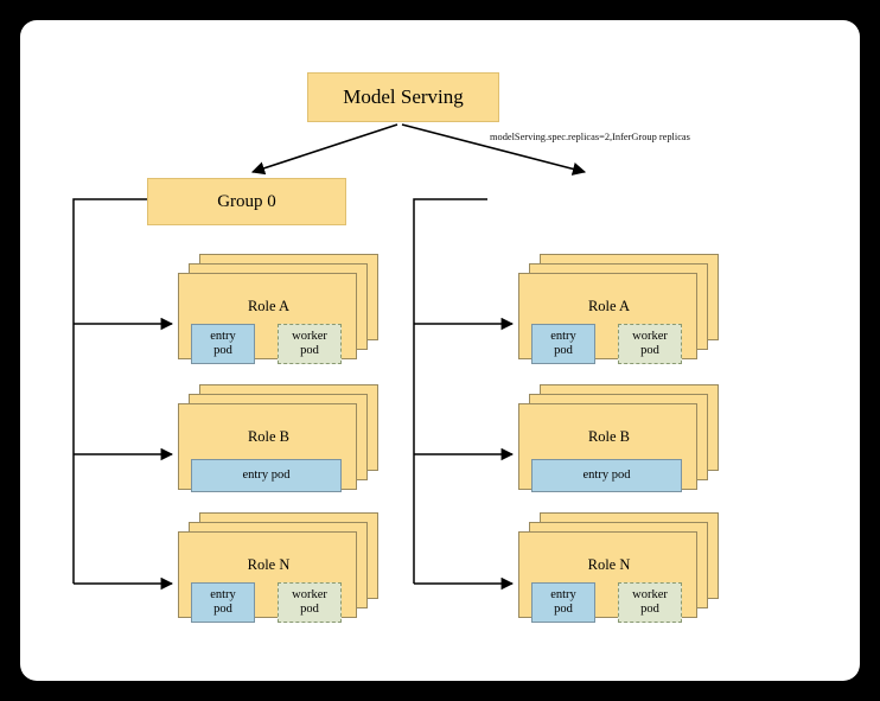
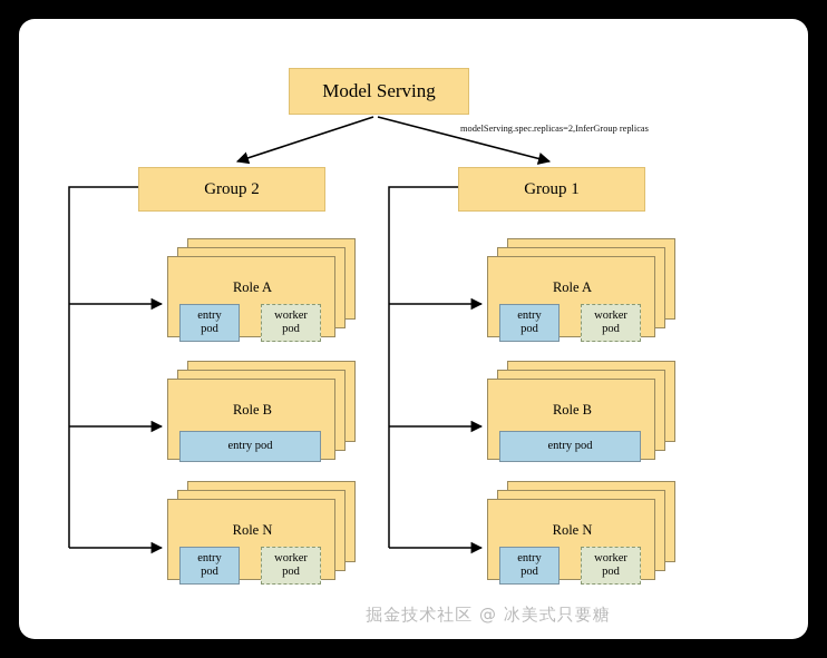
  Model Serving
  modelServing.spec.replicas=2,InferGroup replicas
- Group 0
+ Group 2
+ Group 1
  Role A
  entry
  pod
  worker
  pod
  Role B
  entry pod
  Role N
  entry
  pod
  worker
  pod
  Role A
  entry
  pod
  worker
  pod
  Role B
  entry pod
  Role N
  entry
  pod
  worker
  pod
+ 掘金技术社区 @ 冰美式只要糖
